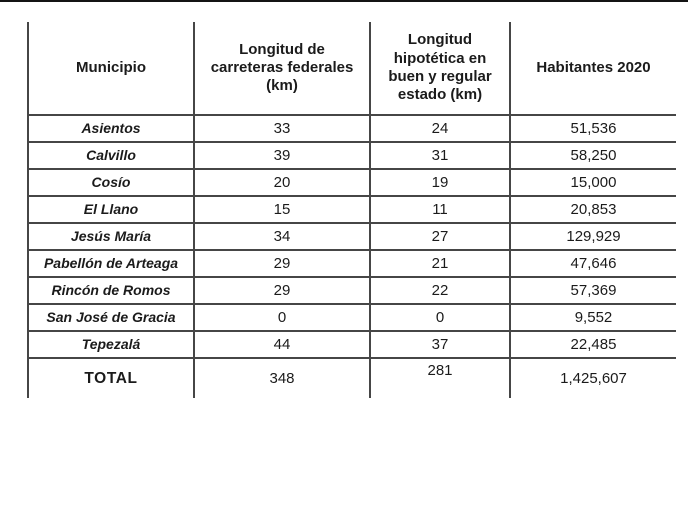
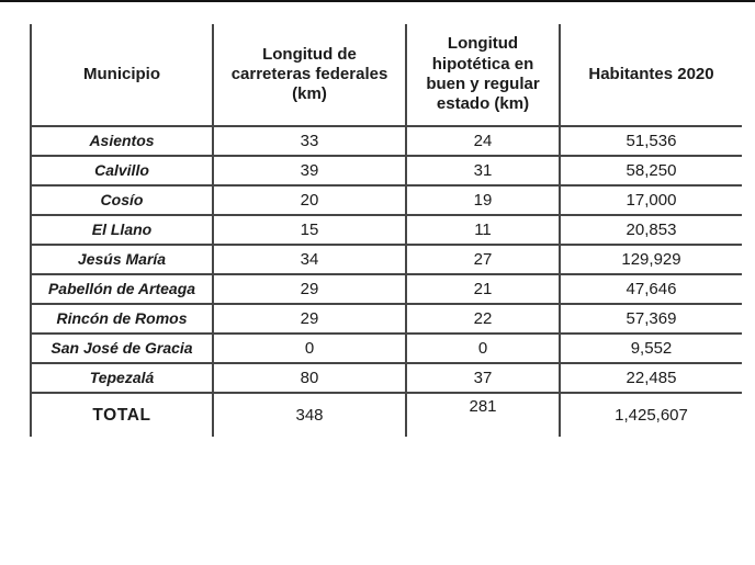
  Municipio	Longitud de carreteras federales (km)	Longitud hipotética en buen y regular estado (km)	Habitantes 2020
  Asientos	33	24	51,536
  Calvillo	39	31	58,250
- Cosío	20	19	15,000
+ Cosío	20	19	17,000
  El Llano	15	11	20,853
  Jesús María	34	27	129,929
  Pabellón de Arteaga	29	21	47,646
  Rincón de Romos	29	22	57,369
  San José de Gracia	0	0	9,552
- Tepezalá	44	37	22,485
+ Tepezalá	80	37	22,485
  TOTAL	348	281	1,425,607
